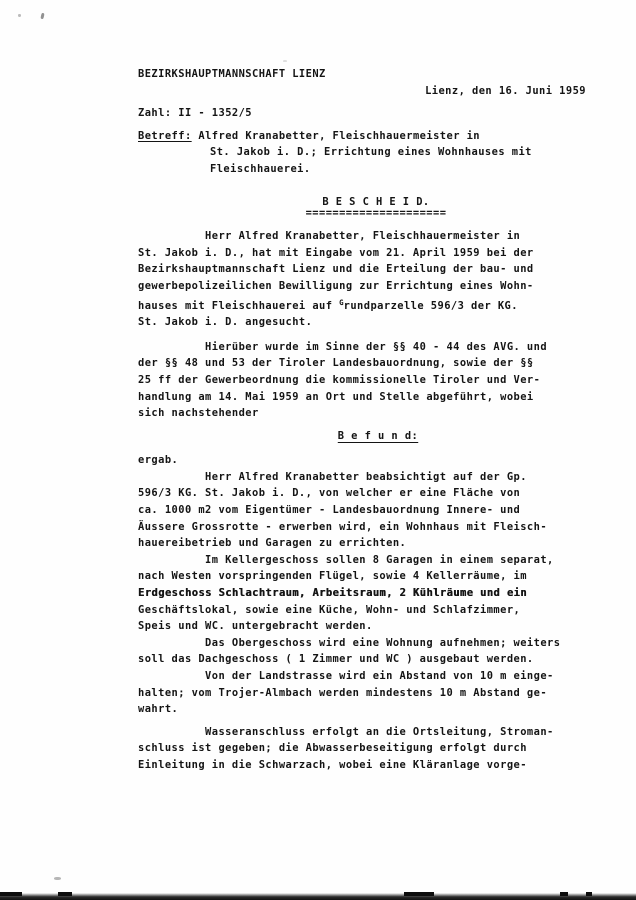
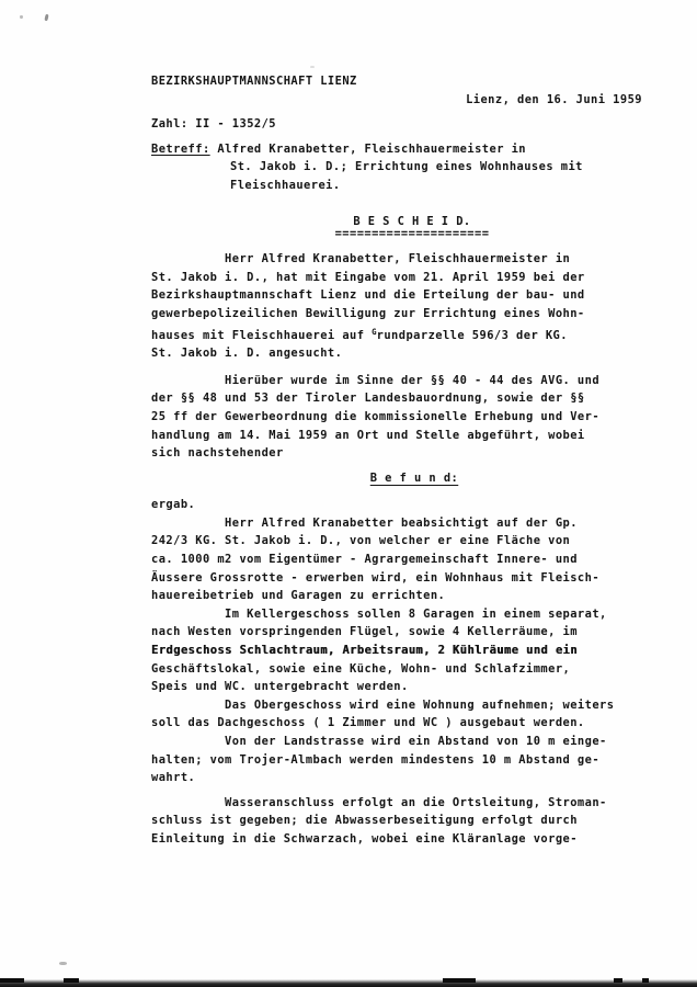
  BEZIRKSHAUPTMANNSCHAFT LIENZ
  Lienz, den 16. Juni 1959
  Zahl:
  II - 1352/5
  Betreff:
  Alfred Kranabetter, Fleischhauermeister in
  St. Jakob i. D.; Errichtung eines Wohnhauses mit
  Fleischhauerei.
  B E S C H E I D.
  =====================
  Herr Alfred Kranabetter, Fleischhauermeister in
  St. Jakob i. D., hat mit Eingabe vom 21. April 1959 bei der
  Bezirkshauptmannschaft Lienz und die Erteilung der bau- und
  gewerbepolizeilichen Bewilligung zur Errichtung eines Wohn-
  hauses mit Fleischhauerei auf Grundparzelle 596/3 der KG.
  St. Jakob i. D. angesucht.
  Hierüber wurde im Sinne der §§ 40 - 44 des AVG. und
  der §§ 48 und 53 der Tiroler Landesbauordnung, sowie der §§
- 25 ff der Gewerbeordnung die kommissionelle Tiroler und Ver-
+ 25 ff der Gewerbeordnung die kommissionelle Erhebung und Ver-
  handlung am 14. Mai 1959 an Ort und Stelle abgeführt, wobei
  sich nachstehender
  B e f u n d:
  ergab.
  Herr Alfred Kranabetter beabsichtigt auf der Gp.
- 596/3 KG. St. Jakob i. D., von welcher er eine Fläche von
+ 242/3 KG. St. Jakob i. D., von welcher er eine Fläche von
- ca. 1000 m2 vom Eigentümer - Landesbauordnung Innere- und
+ ca. 1000 m2 vom Eigentümer - Agrargemeinschaft Innere- und
  Äussere Grossrotte - erwerben wird, ein Wohnhaus mit Fleisch-
  hauereibetrieb und Garagen zu errichten.
  Im Kellergeschoss sollen 8 Garagen in einem separat,
  nach Westen vorspringenden Flügel, sowie 4 Kellerräume, im
  Erdgeschoss Schlachtraum, Arbeitsraum, 2 Kühlräume und ein
  Geschäftslokal, sowie eine Küche, Wohn- und Schlafzimmer,
  Speis und WC. untergebracht werden.
  Das Obergeschoss wird eine Wohnung aufnehmen; weiters
  soll das Dachgeschoss ( 1 Zimmer und WC ) ausgebaut werden.
  Von der Landstrasse wird ein Abstand von 10 m einge-
  halten; vom Trojer-Almbach werden mindestens 10 m Abstand ge-
  wahrt.
  Wasseranschluss erfolgt an die Ortsleitung, Stroman-
  schluss ist gegeben; die Abwasserbeseitigung erfolgt durch
  Einleitung in die Schwarzach, wobei eine Kläranlage vorge-
